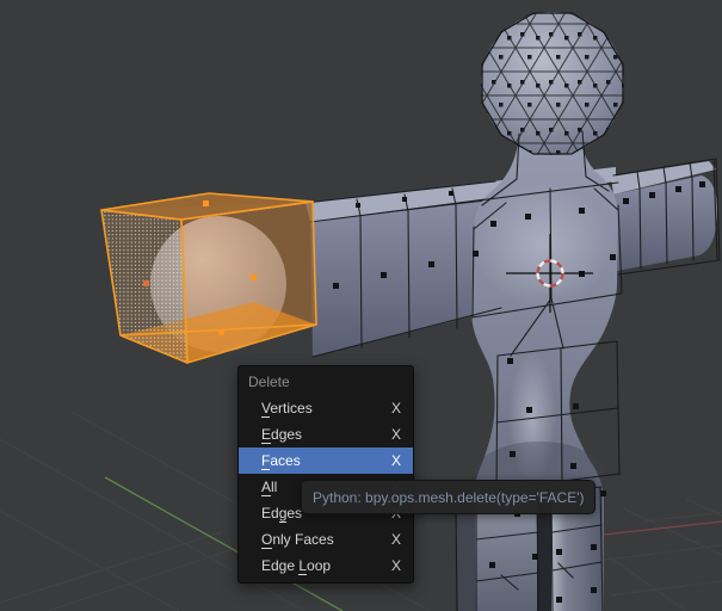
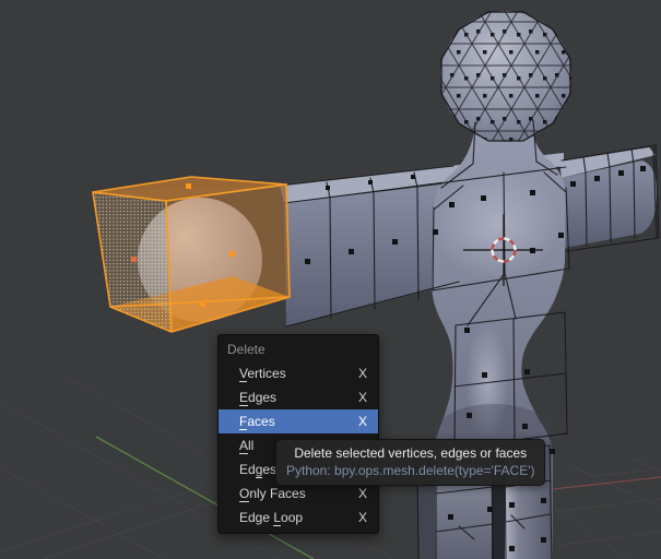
  Delete
  Vertices
  X
  Edges
  X
  Faces
  X
  All
  Edges
  Only Faces
  X
  Edge Loop
  X
+ Delete selected vertices, edges or faces
  Python: bpy.ops.mesh.delete(type='FACE')
